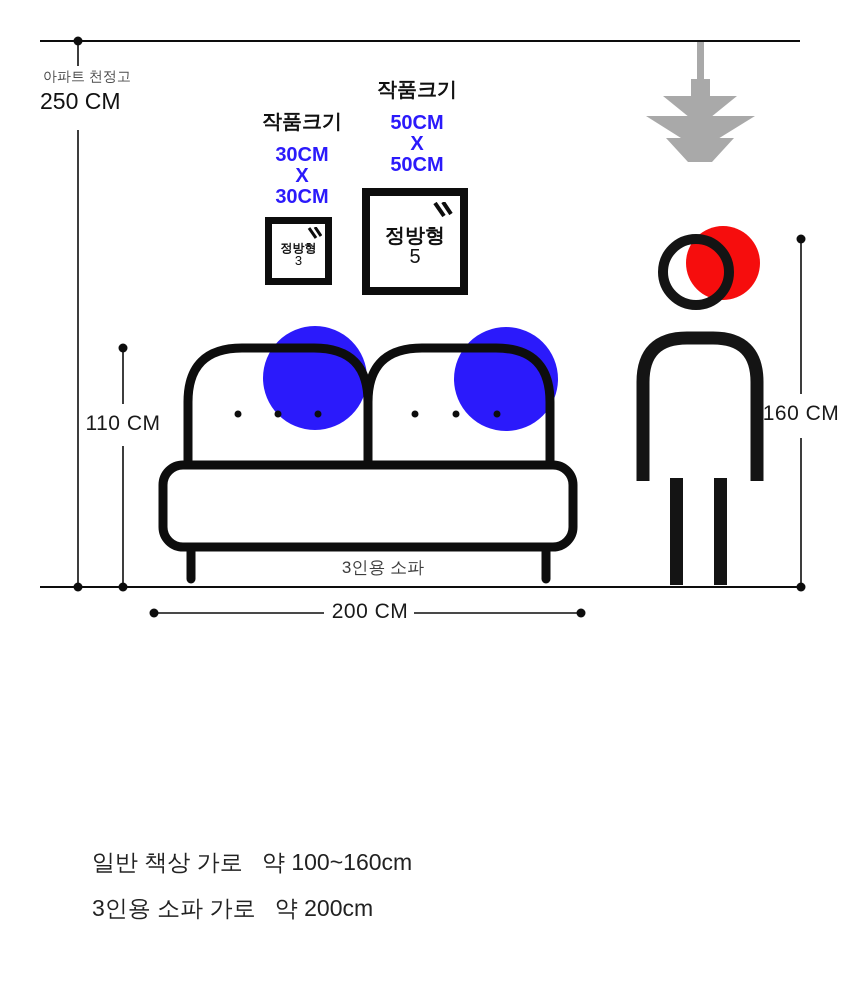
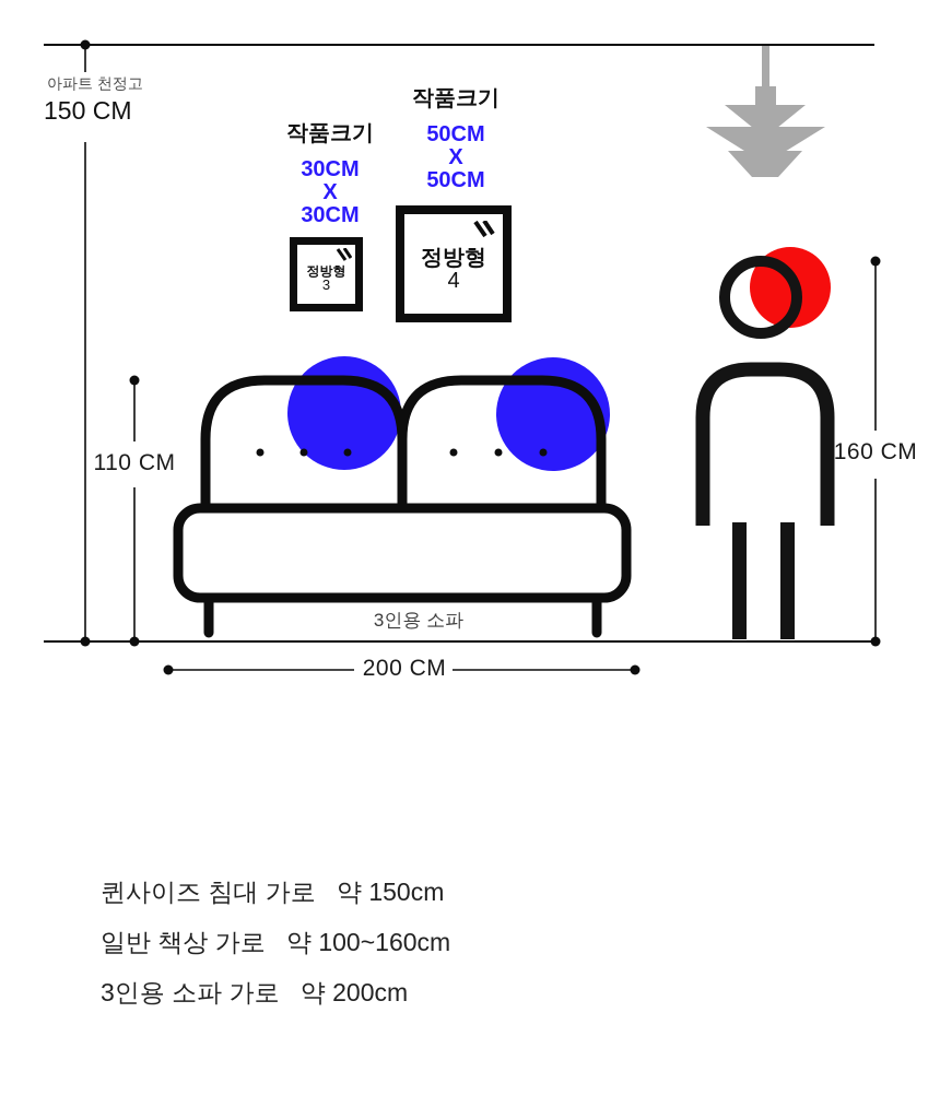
  아파트 천정고
- 250 CM
+ 150 CM
  110 CM
  160 CM
  200 CM
  작품크기
  30CM
  X
  30CM
  작품크기
  50CM
  X
  50CM
  정방형
  3
  정방형
- 5
+ 4
  3인용 소파
+ 퀸사이즈 침대 가로 약 150cm
  일반 책상 가로 약 100~160cm
  3인용 소파 가로 약 200cm
